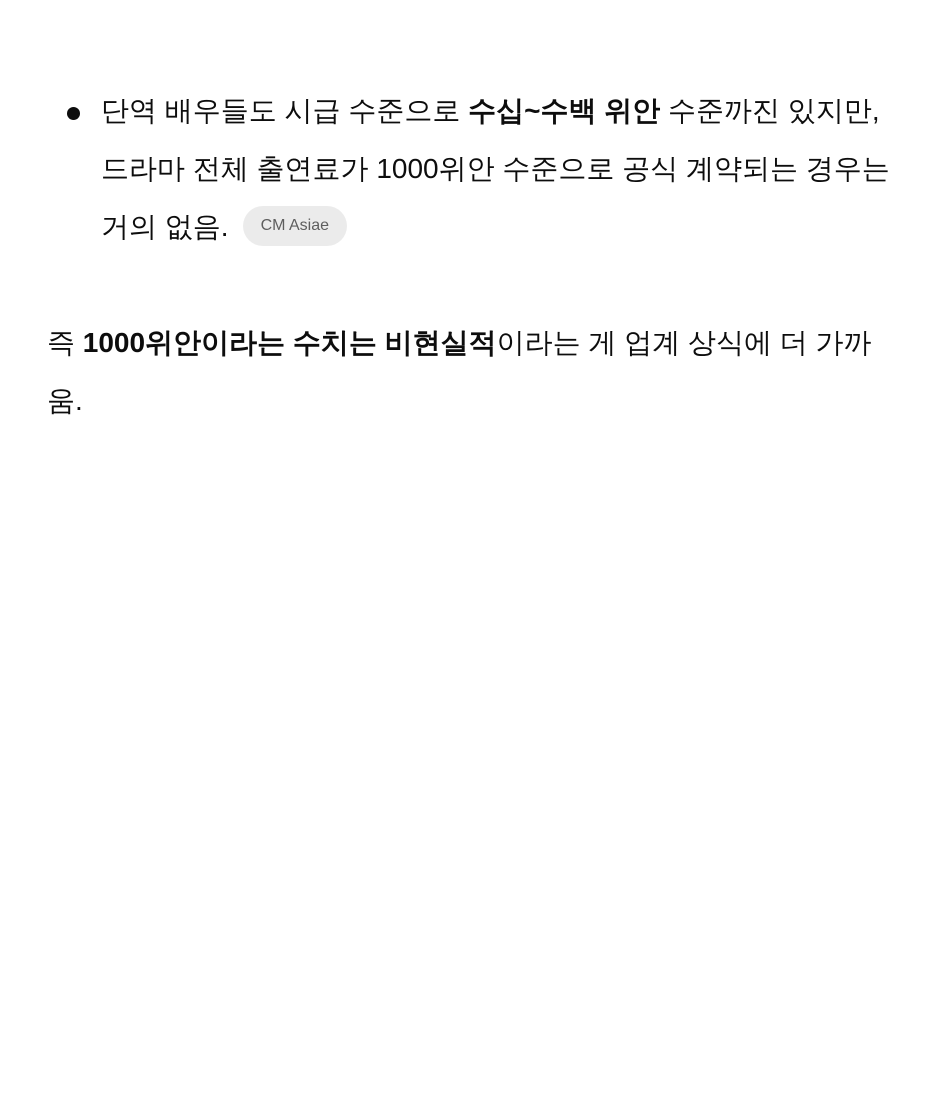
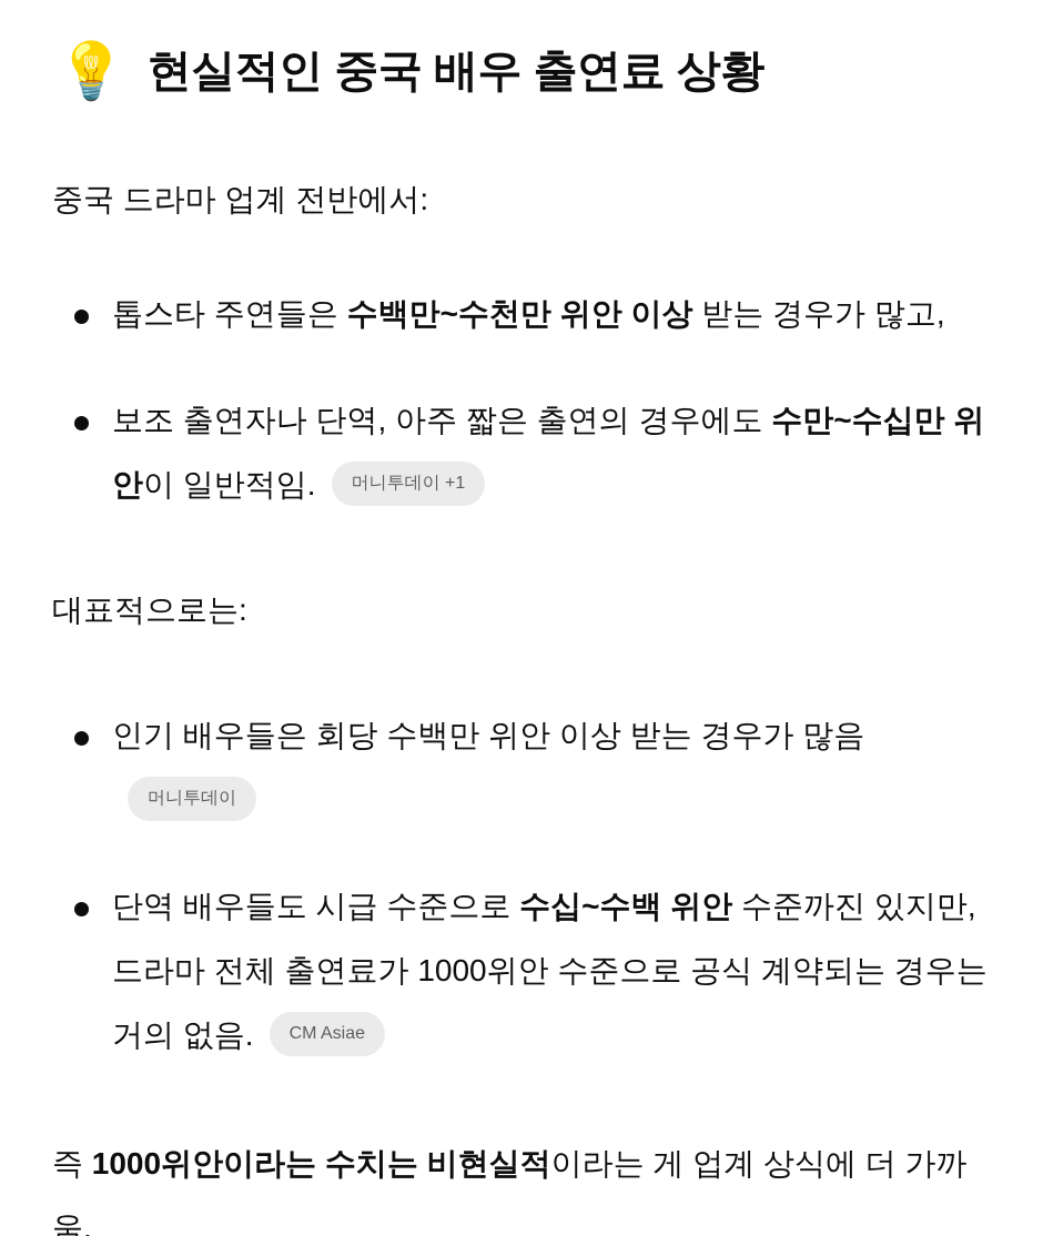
+ 💡
+ 현실적인 중국 배우 출연료 상황
+ 중국 드라마 업계 전반에서:
+ 톱스타 주연들은 수백만~수천만 위안 이상 받는 경우가 많고,
+ 보조 출연자나 단역, 아주 짧은 출연의 경우에도 수만~수십만 위안이 일반적임. 머니투데이 +1
+ 대표적으로는:
+ 인기 배우들은 회당 수백만 위안 이상 받는 경우가 많음머니투데이
  단역 배우들도 시급 수준으로 수십~수백 위안 수준까진 있지만, 드라마 전체 출연료가 1000위안 수준으로 공식 계약되는 경우는 거의 없음. CM Asiae
  즉 1000위안이라는 수치는 비현실적이라는 게 업계 상식에 더 가까움.
